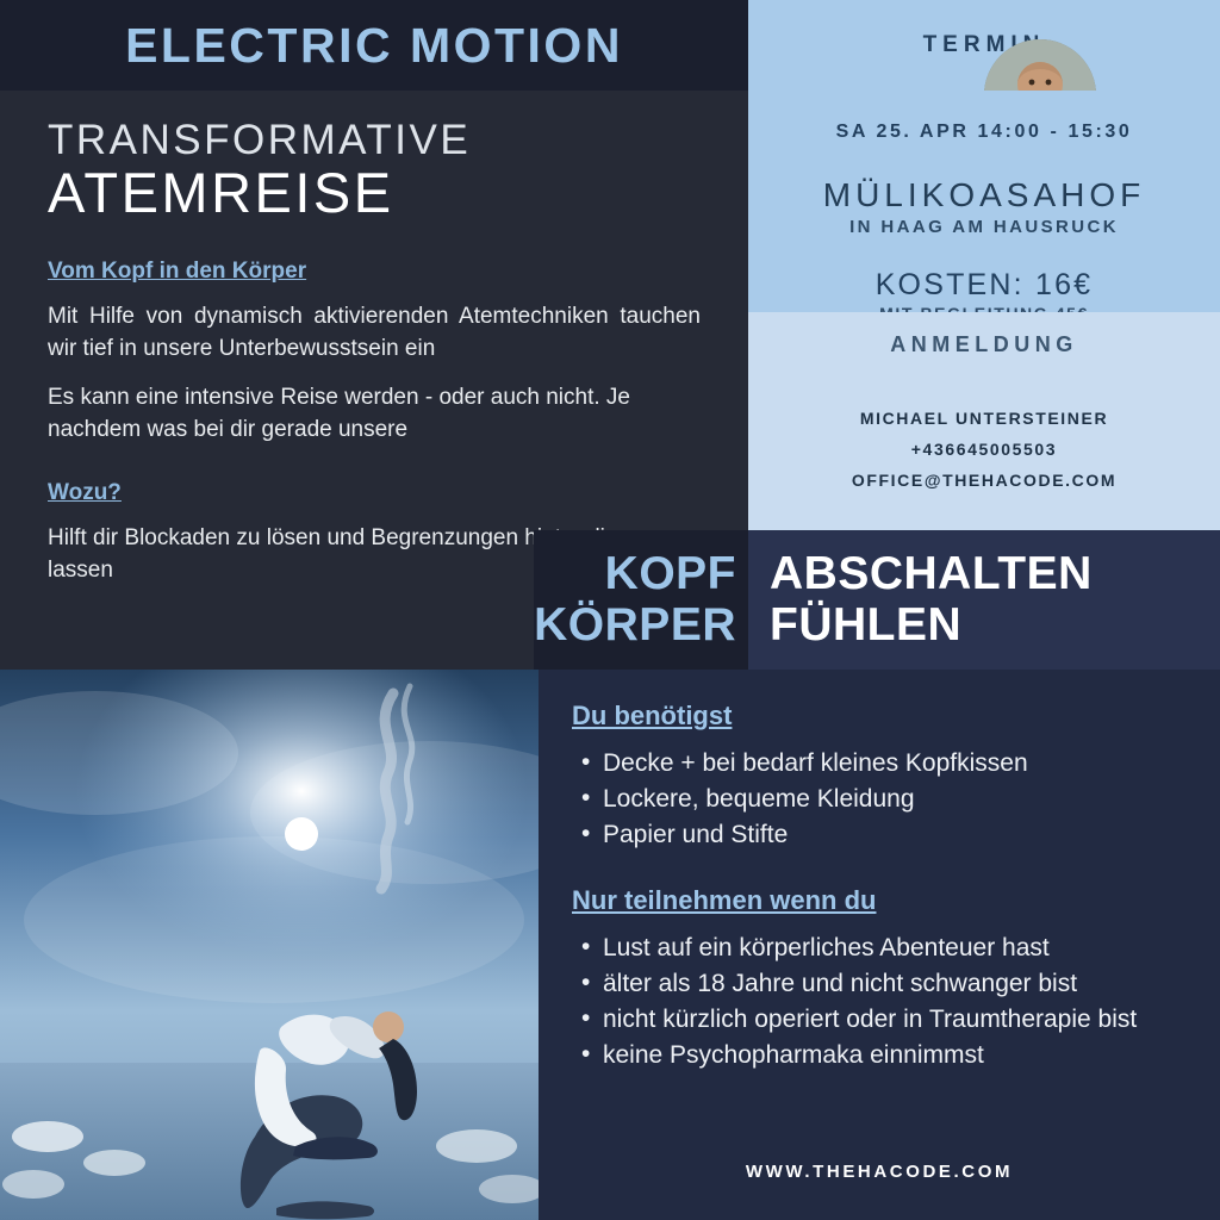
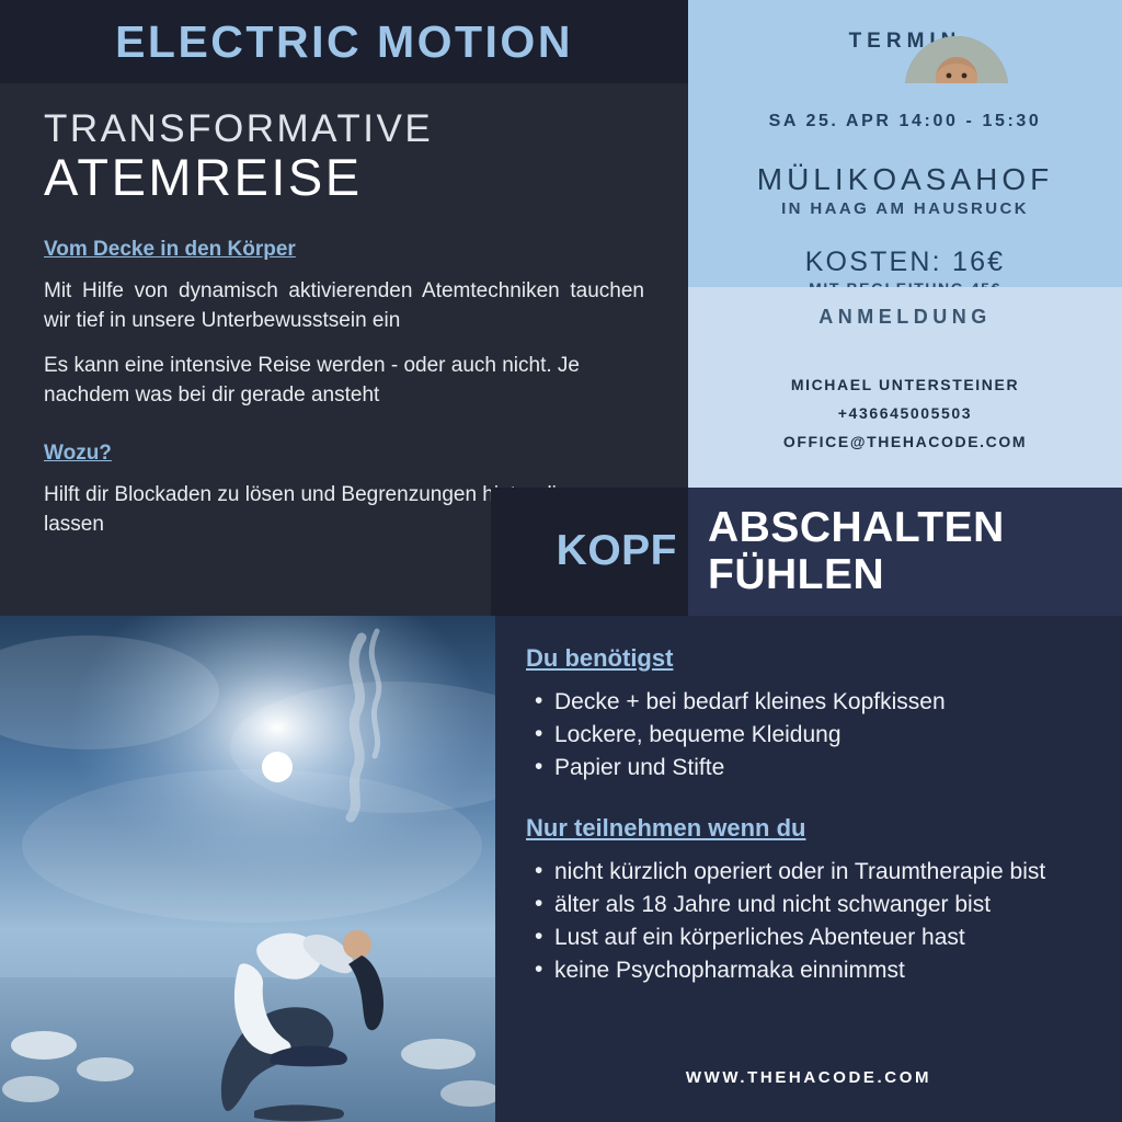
  ELECTRIC MOTION
  TRANSFORMATIVE
  ATEMREISE
- Vom Kopf in den Körper
+ Vom Decke in den Körper
  Mit Hilfe von dynamisch aktivierenden Atemtechniken tauchen wir tief in unsere Unterbewusstsein ein
- Es kann eine intensive Reise werden - oder auch nicht. Je nachdem was bei dir gerade unsere
+ Es kann eine intensive Reise werden - oder auch nicht. Je nachdem was bei dir gerade ansteht
  Wozu?
  Hilft dir Blockaden zu lösen und Begrenzungen h lassen
  SA 25. APR 14:00 - 15:30
  MÜLIKOASAHOF
  IN HAAG AM HAUSRUCK
  KOSTEN: 16€
  ANMELDUNG
  MICHAEL UNTERSTEINER
  +436645005503
  OFFICE@THEHACODE.COM
  KOPF
- KÖRPER
  ABSCHALTEN
  FÜHLEN
  Du benötigst
  Decke + bei bedarf kleines Kopfkissen
  Lockere, bequeme Kleidung
  Papier und Stifte
  Nur teilnehmen wenn du
- Lust auf ein körperliches Abenteuer hast
+ nicht kürzlich operiert oder in Traumtherapie bist
  älter als 18 Jahre und nicht schwanger bist
- nicht kürzlich operiert oder in Traumtherapie bist
+ Lust auf ein körperliches Abenteuer hast
  keine Psychopharmaka einnimmst
  WWW.THEHACODE.COM
